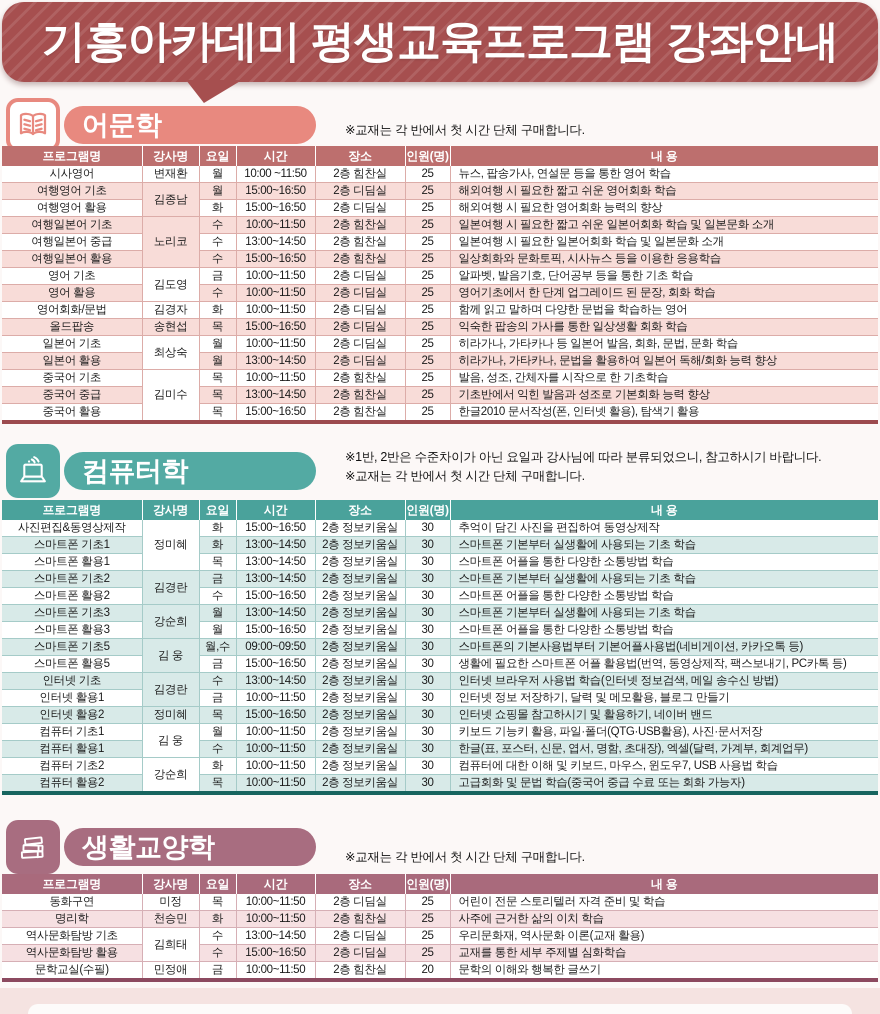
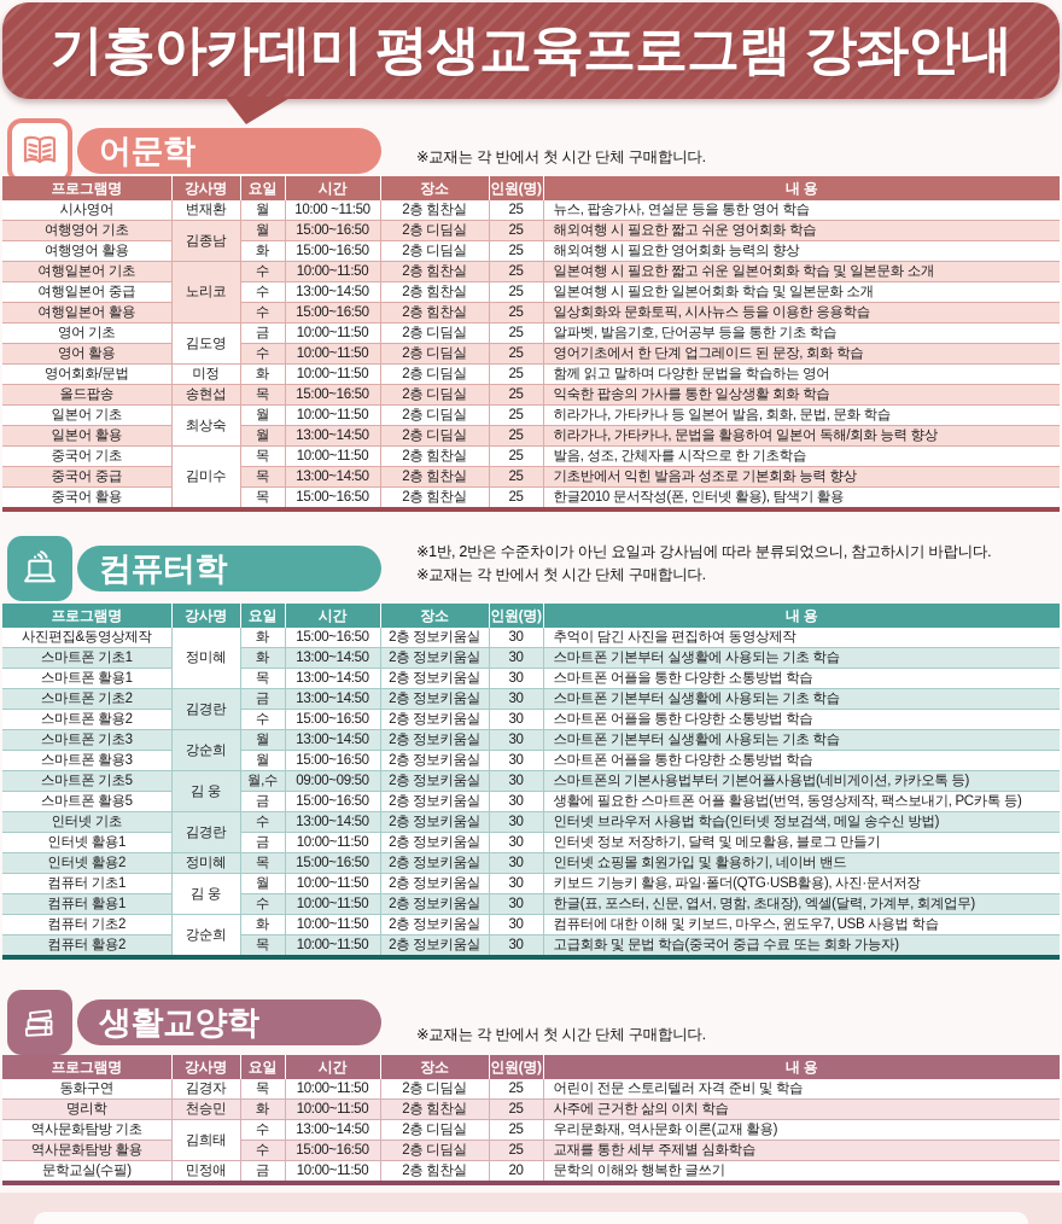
  기흥아카데미 평생교육프로그램 강좌안내
  어문학
  ※교재는 각 반에서 첫 시간 단체 구매합니다.
  프로그램명	강사명	요일	시간	장소	인원(명)	내 용
  시사영어	변재환	월	10:00 ~11:50	2층 힘찬실	25	뉴스, 팝송가사, 연설문 등을 통한 영어 학습
  여행영어 기초	김종남	월	15:00~16:50	2층 디딤실	25	해외여행 시 필요한 짧고 쉬운 영어회화 학습
  여행영어 활용	화	15:00~16:50	2층 디딤실	25	해외여행 시 필요한 영어회화 능력의 향상
  여행일본어 기초	노리코	수	10:00~11:50	2층 힘찬실	25	일본여행 시 필요한 짧고 쉬운 일본어회화 학습 및 일본문화 소개
  여행일본어 중급	수	13:00~14:50	2층 힘찬실	25	일본여행 시 필요한 일본어회화 학습 및 일본문화 소개
  여행일본어 활용	수	15:00~16:50	2층 힘찬실	25	일상회화와 문화토픽, 시사뉴스 등을 이용한 응용학습
  영어 기초	김도영	금	10:00~11:50	2층 디딤실	25	알파벳, 발음기호, 단어공부 등을 통한 기초 학습
  영어 활용	수	10:00~11:50	2층 디딤실	25	영어기초에서 한 단계 업그레이드 된 문장, 회화 학습
- 영어회화/문법	김경자	화	10:00~11:50	2층 디딤실	25	함께 읽고 말하며 다양한 문법을 학습하는 영어
+ 영어회화/문법	미정	화	10:00~11:50	2층 디딤실	25	함께 읽고 말하며 다양한 문법을 학습하는 영어
  올드팝송	송현섭	목	15:00~16:50	2층 디딤실	25	익숙한 팝송의 가사를 통한 일상생활 회화 학습
  일본어 기초	최상숙	월	10:00~11:50	2층 디딤실	25	히라가나, 가타카나 등 일본어 발음, 회화, 문법, 문화 학습
  일본어 활용	월	13:00~14:50	2층 디딤실	25	히라가나, 가타카나, 문법을 활용하여 일본어 독해/회화 능력 향상
  중국어 기초	김미수	목	10:00~11:50	2층 힘찬실	25	발음, 성조, 간체자를 시작으로 한 기초학습
  중국어 중급	목	13:00~14:50	2층 힘찬실	25	기초반에서 익힌 발음과 성조로 기본회화 능력 향상
  중국어 활용	목	15:00~16:50	2층 힘찬실	25	한글2010 문서작성(폰, 인터넷 활용), 탐색기 활용
  컴퓨터학
  ※1반, 2반은 수준차이가 아닌 요일과 강사님에 따라 분류되었으니, 참고하시기 바랍니다.
  ※교재는 각 반에서 첫 시간 단체 구매합니다.
  프로그램명	강사명	요일	시간	장소	인원(명)	내 용
  사진편집&동영상제작	정미혜	화	15:00~16:50	2층 정보키움실	30	추억이 담긴 사진을 편집하여 동영상제작
  스마트폰 기초1	화	13:00~14:50	2층 정보키움실	30	스마트폰 기본부터 실생활에 사용되는 기초 학습
  스마트폰 활용1	목	13:00~14:50	2층 정보키움실	30	스마트폰 어플을 통한 다양한 소통방법 학습
  스마트폰 기초2	김경란	금	13:00~14:50	2층 정보키움실	30	스마트폰 기본부터 실생활에 사용되는 기초 학습
  스마트폰 활용2	수	15:00~16:50	2층 정보키움실	30	스마트폰 어플을 통한 다양한 소통방법 학습
  스마트폰 기초3	강순희	월	13:00~14:50	2층 정보키움실	30	스마트폰 기본부터 실생활에 사용되는 기초 학습
  스마트폰 활용3	월	15:00~16:50	2층 정보키움실	30	스마트폰 어플을 통한 다양한 소통방법 학습
  스마트폰 기초5	김 웅	월,수	09:00~09:50	2층 정보키움실	30	스마트폰의 기본사용법부터 기본어플사용법(네비게이션, 카카오톡 등)
  스마트폰 활용5	금	15:00~16:50	2층 정보키움실	30	생활에 필요한 스마트폰 어플 활용법(번역, 동영상제작, 팩스보내기, PC카톡 등)
  인터넷 기초	김경란	수	13:00~14:50	2층 정보키움실	30	인터넷 브라우저 사용법 학습(인터넷 정보검색, 메일 송수신 방법)
  인터넷 활용1	금	10:00~11:50	2층 정보키움실	30	인터넷 정보 저장하기, 달력 및 메모활용, 블로그 만들기
- 인터넷 활용2	정미혜	목	15:00~16:50	2층 정보키움실	30	인터넷 쇼핑몰 참고하시기 및 활용하기, 네이버 밴드
+ 인터넷 활용2	정미혜	목	15:00~16:50	2층 정보키움실	30	인터넷 쇼핑몰 회원가입 및 활용하기, 네이버 밴드
  컴퓨터 기초1	김 웅	월	10:00~11:50	2층 정보키움실	30	키보드 기능키 활용, 파일·폴더(QTG·USB활용), 사진·문서저장
  컴퓨터 활용1	수	10:00~11:50	2층 정보키움실	30	한글(표, 포스터, 신문, 엽서, 명함, 초대장), 엑셀(달력, 가계부, 회계업무)
  컴퓨터 기초2	강순희	화	10:00~11:50	2층 정보키움실	30	컴퓨터에 대한 이해 및 키보드, 마우스, 윈도우7, USB 사용법 학습
  컴퓨터 활용2	목	10:00~11:50	2층 정보키움실	30	고급회화 및 문법 학습(중국어 중급 수료 또는 회화 가능자)
  생활교양학
  ※교재는 각 반에서 첫 시간 단체 구매합니다.
  프로그램명	강사명	요일	시간	장소	인원(명)	내 용
- 동화구연	미정	목	10:00~11:50	2층 디딤실	25	어린이 전문 스토리텔러 자격 준비 및 학습
+ 동화구연	김경자	목	10:00~11:50	2층 디딤실	25	어린이 전문 스토리텔러 자격 준비 및 학습
  명리학	천승민	화	10:00~11:50	2층 힘찬실	25	사주에 근거한 삶의 이치 학습
  역사문화탐방 기초	김희태	수	13:00~14:50	2층 디딤실	25	우리문화재, 역사문화 이론(교재 활용)
  역사문화탐방 활용	수	15:00~16:50	2층 디딤실	25	교재를 통한 세부 주제별 심화학습
  문학교실(수필)	민정애	금	10:00~11:50	2층 힘찬실	20	문학의 이해와 행복한 글쓰기
